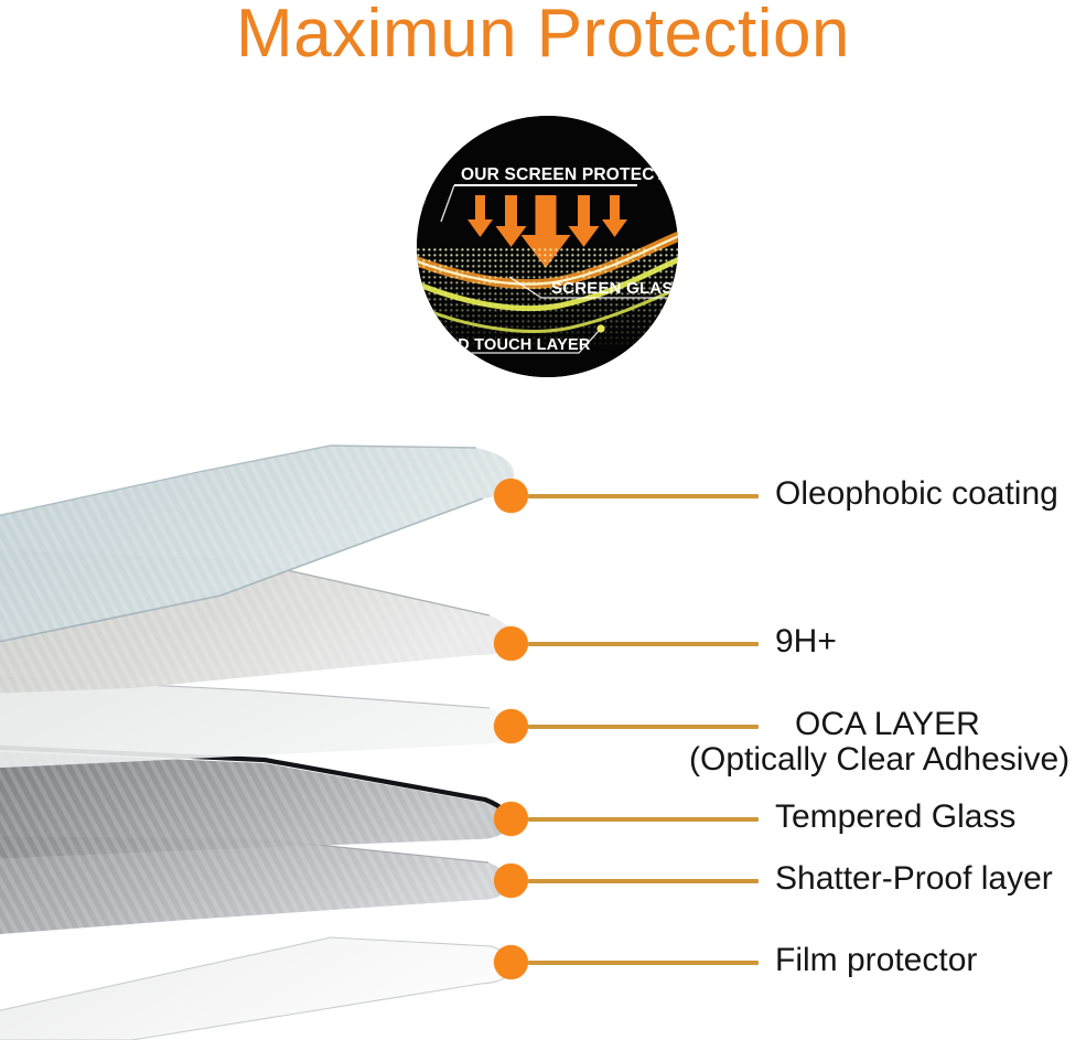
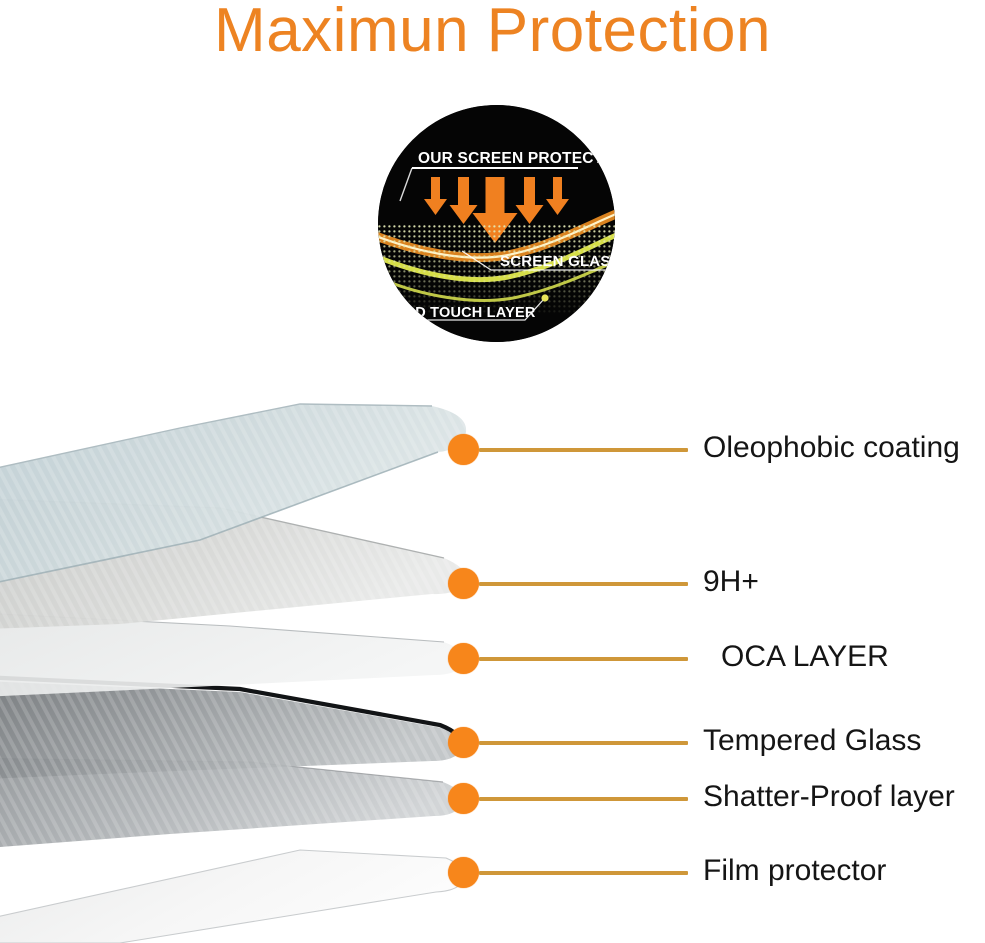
  Maximun Protection
  OUR SCREEN PROTEC
  SCREEN GLAS
  D TOUCH LAYER
  Oleophobic coating
  9H+
  OCA LAYER
- (Optically Clear Adhesive)
  Tempered Glass
  Shatter-Proof layer
  Film protector
